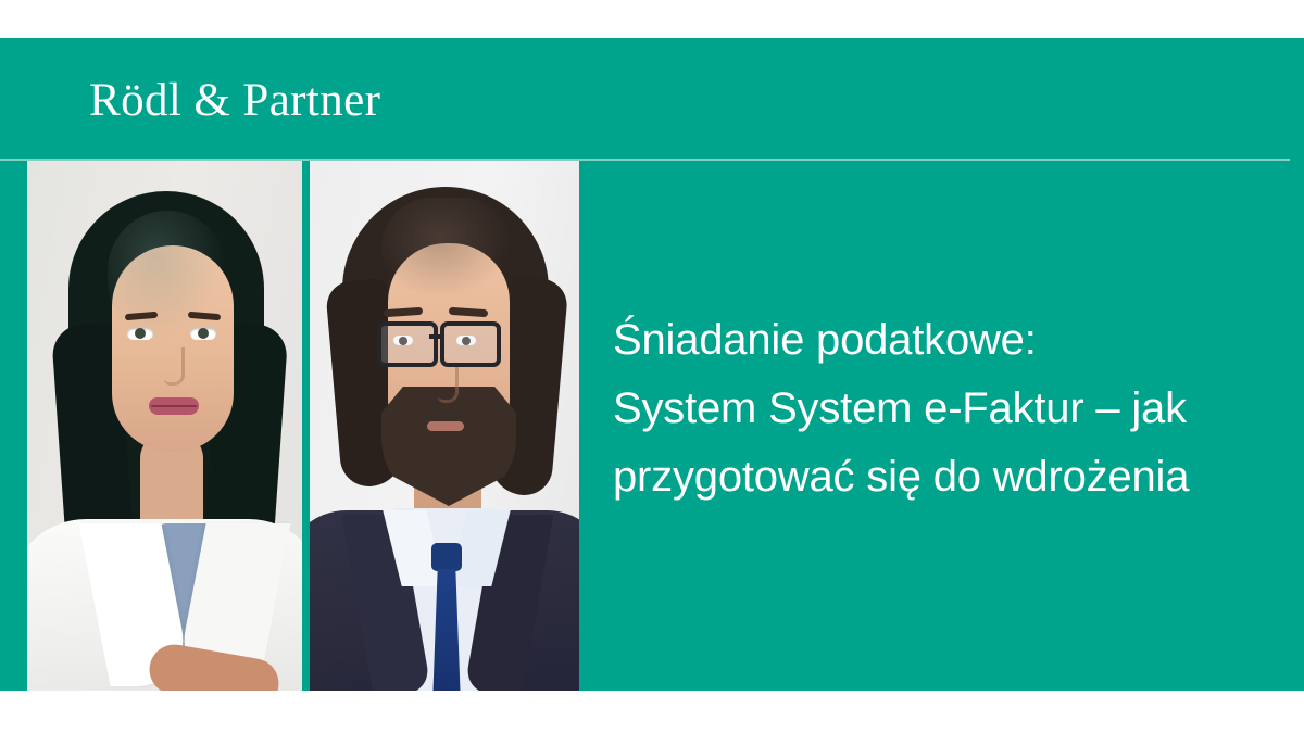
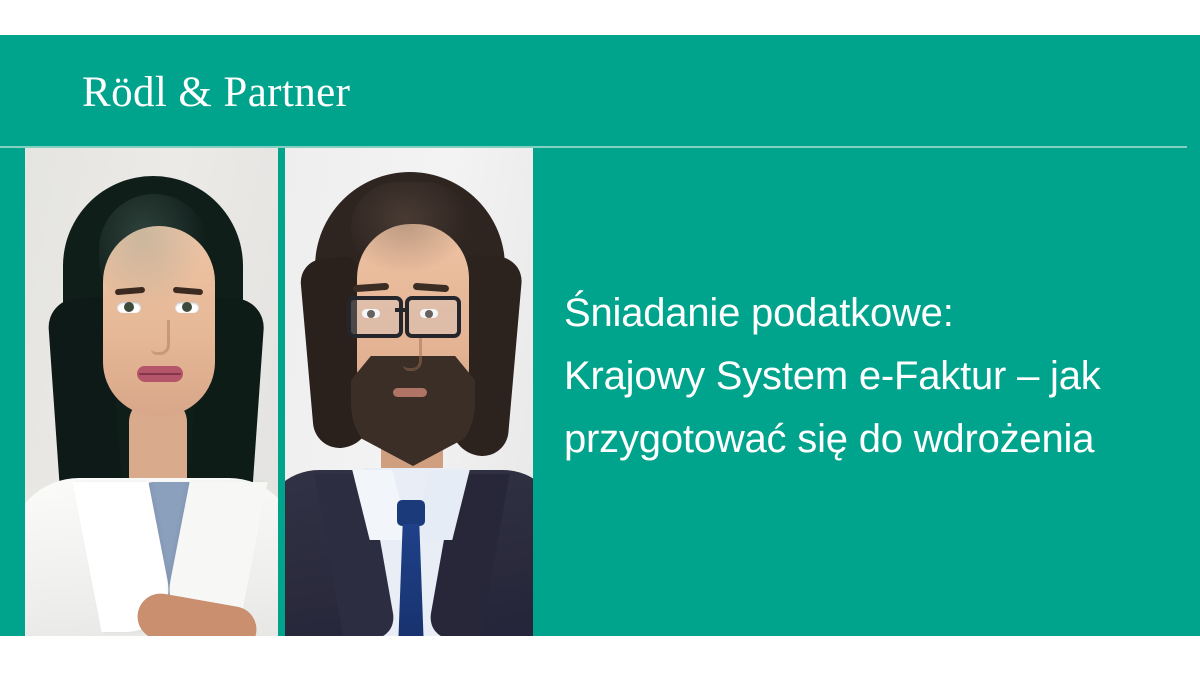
  Rödl & Partner
  Śniadanie podatkowe:
- System System e-Faktur – jak
+ Krajowy System e-Faktur – jak
  przygotować się do wdrożenia
